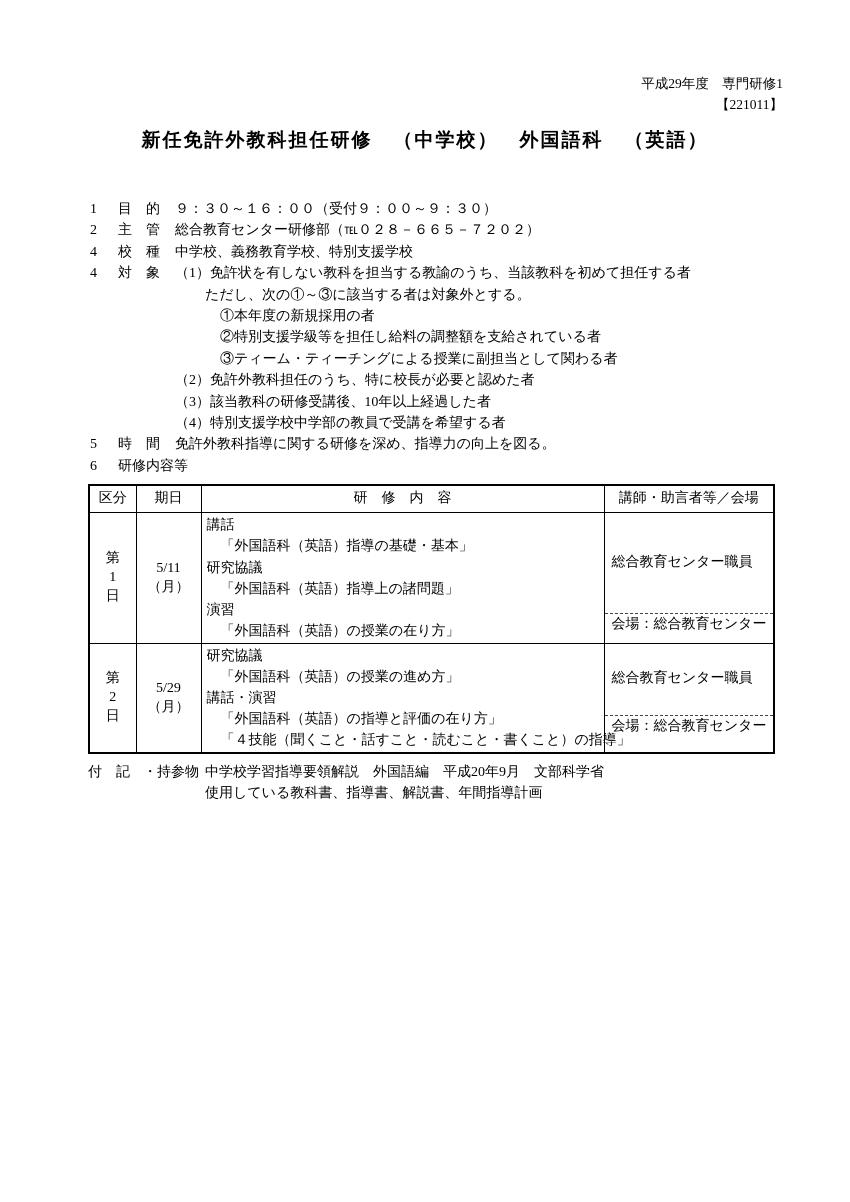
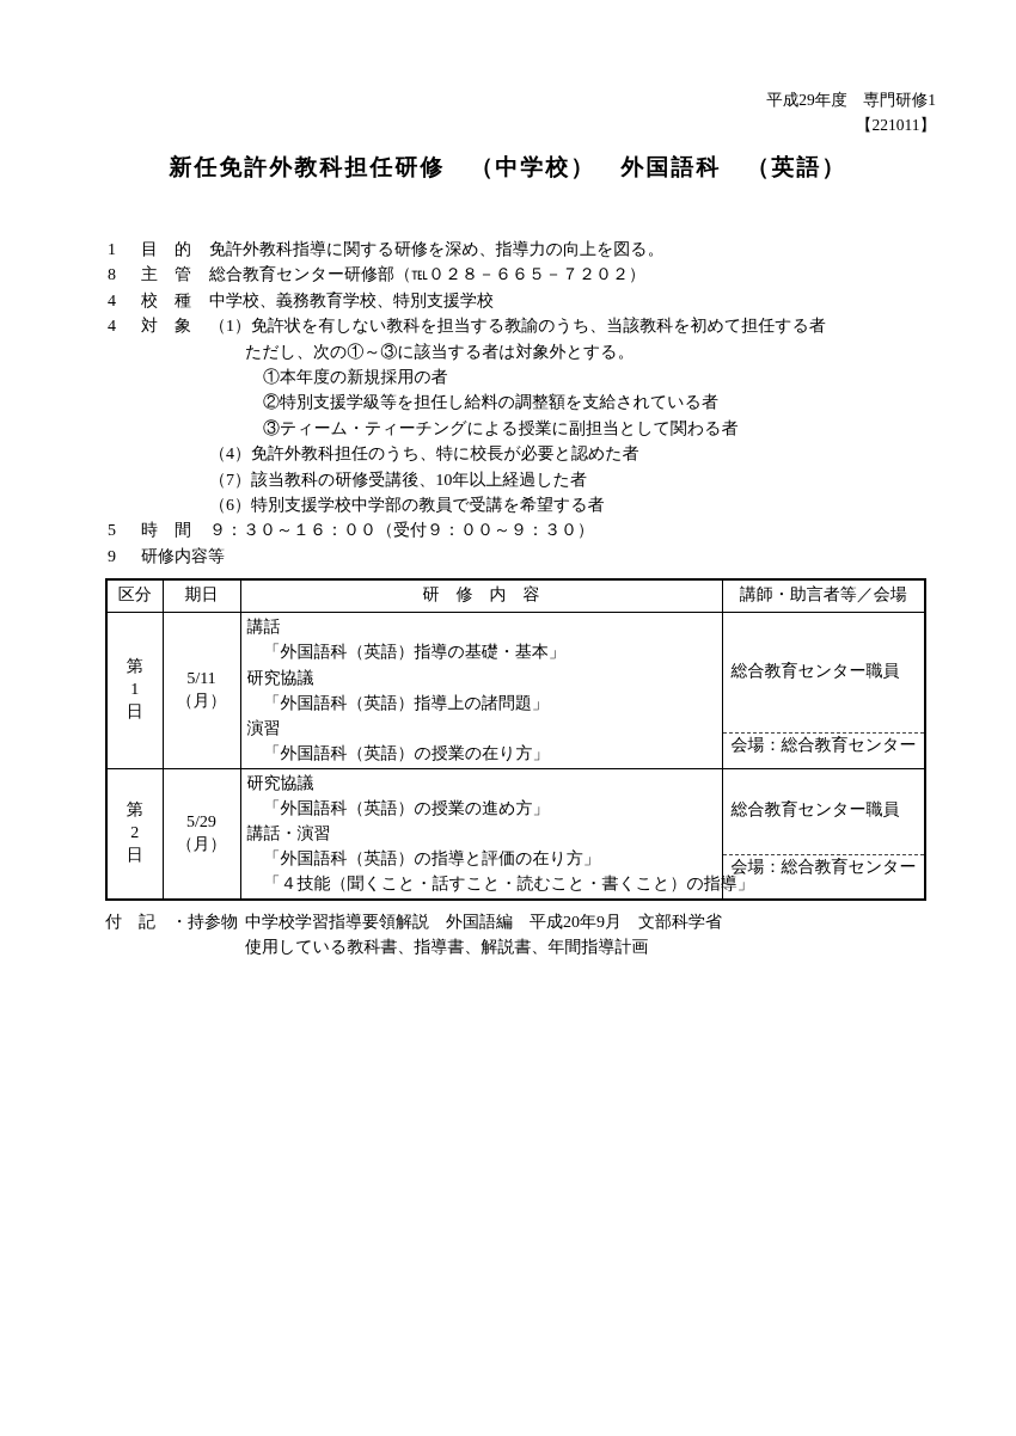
  平成29年度 専門研修1
  【221011】
  新任免許外教科担任研修 （中学校） 外国語科 （英語）
- 1 目 的 ９：３０～１６：００（受付９：００～９：３０）
+ 1 目 的 免許外教科指導に関する研修を深め、指導力の向上を図る。
- 2 主 管 総合教育センター研修部（℡０２８－６６５－７２０２）
+ 8 主 管 総合教育センター研修部（℡０２８－６６５－７２０２）
  4 校 種 中学校、義務教育学校、特別支援学校
  4 対 象 （1）免許状を有しない教科を担当する教諭のうち、当該教科を初めて担任する者
  ただし、次の①～③に該当する者は対象外とする。
  ①本年度の新規採用の者
  ②特別支援学級等を担任し給料の調整額を支給されている者
  ③ティーム・ティーチングによる授業に副担当として関わる者
- （2）免許外教科担任のうち、特に校長が必要と認めた者
+ （4）免許外教科担任のうち、特に校長が必要と認めた者
- （3）該当教科の研修受講後、10年以上経過した者
+ （7）該当教科の研修受講後、10年以上経過した者
- （4）特別支援学校中学部の教員で受講を希望する者
+ （6）特別支援学校中学部の教員で受講を希望する者
- 5 時 間 免許外教科指導に関する研修を深め、指導力の向上を図る。
+ 5 時 間 ９：３０～１６：００（受付９：００～９：３０）
- 6 研修内容等
+ 9 研修内容等
  区分	期日	研 修 内 容	講師・助言者等／会場
  第 1 日	5/11 （月）	講話 「外国語科（英語）指導の基礎・基本」 研究協議 「外国語科（英語）指導上の諸問題」 演習 「外国語科（英語）の授業の在り方」	総合教育センター職員 会場：総合教育センター
  第 2 日	5/29 （月）	研究協議 「外国語科（英語）の授業の進め方」 講話・演習 「外国語科（英語）の指導と評価の在り方」 「４技能（聞くこと・話すこと・読むこと・書くこと）の指導」	総合教育センター職員 会場：総合教育センター
  付 記 ・持参物 中学校学習指導要領解説 外国語編 平成20年9月 文部科学省
  使用している教科書、指導書、解説書、年間指導計画
